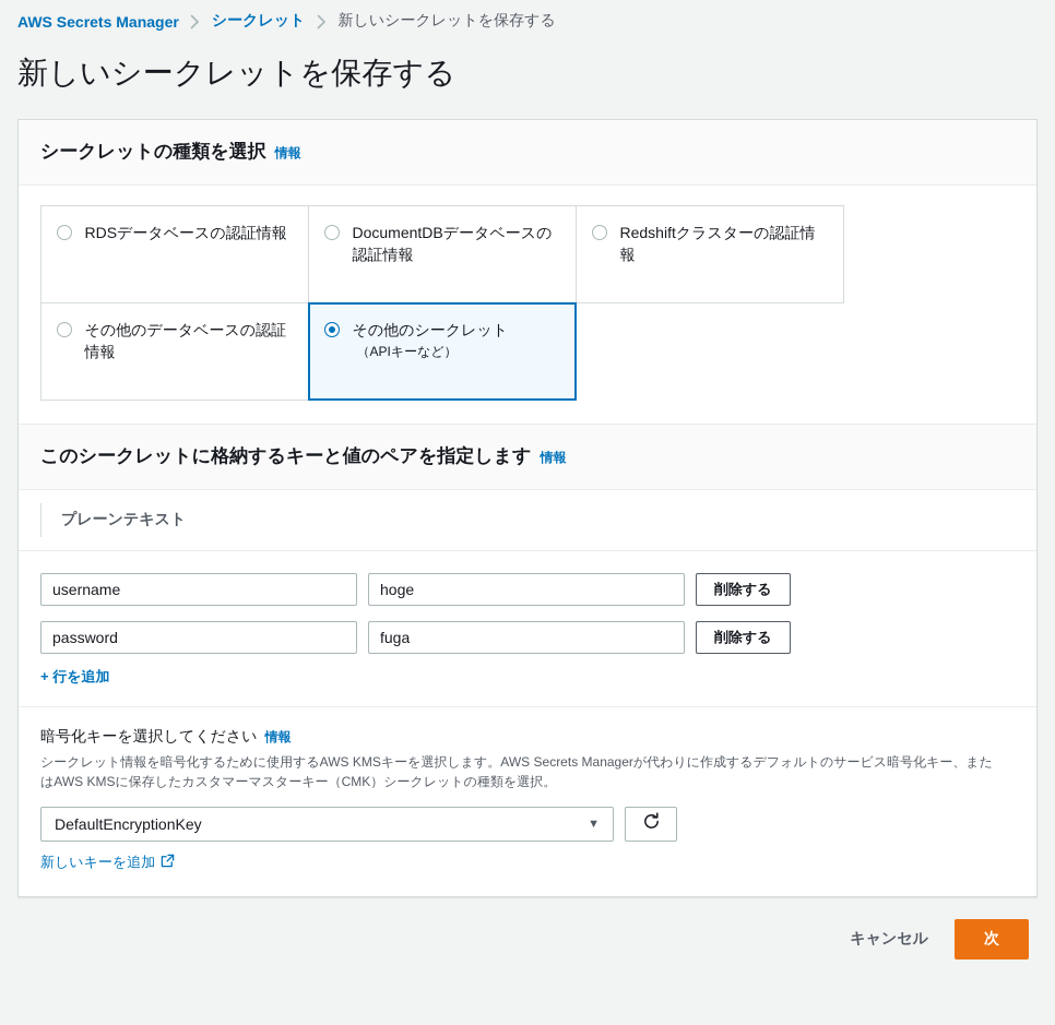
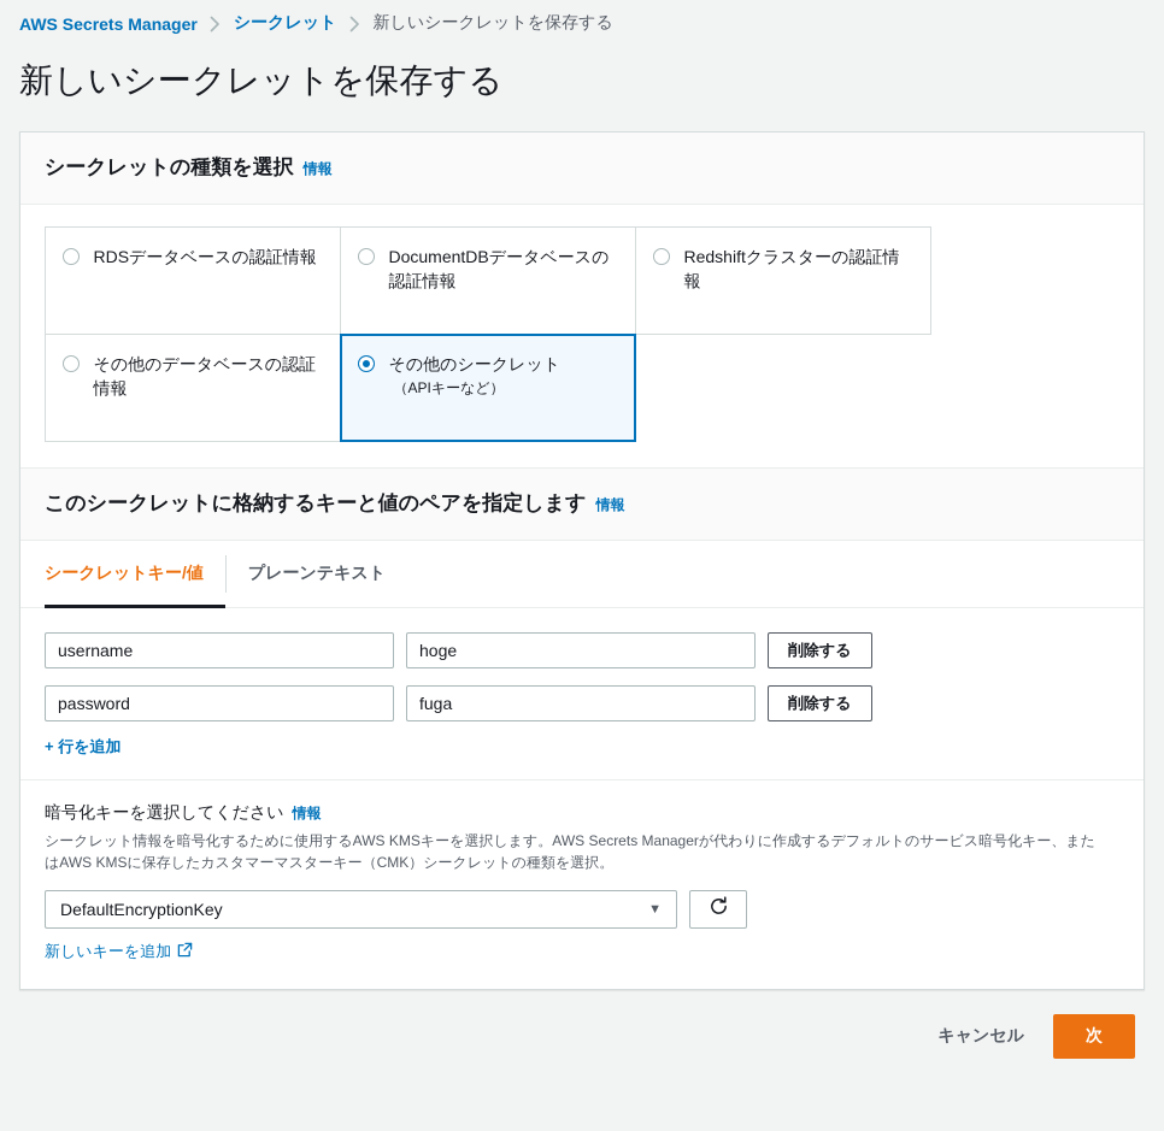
  AWS Secrets Manager
  シークレット
  新しいシークレットを保存する
  新しいシークレットを保存する
  シークレットの種類を選択
  情報
  RDSデータベースの認証情報
  DocumentDBデータベースの認証情報
  Redshiftクラスターの認証情報
  その他のデータベースの認証情報
  その他のシークレット
  （APIキーなど）
  このシークレットに格納するキーと値のペアを指定します
  情報
+ シークレットキー/値
  プレーンテキスト
  username
  hoge
  削除する
  password
  fuga
  削除する
  + 行を追加
  暗号化キーを選択してください
  情報
  シークレット情報を暗号化するために使用するAWS KMSキーを選択します。AWS Secrets Managerが代わりに作成するデフォルトのサービス暗号化キー、またはAWS KMSに保存したカスタマーマスターキー（CMK）シークレットの種類を選択。
  DefaultEncryptionKey
  ▼
  新しいキーを追加
  キャンセル
  次
